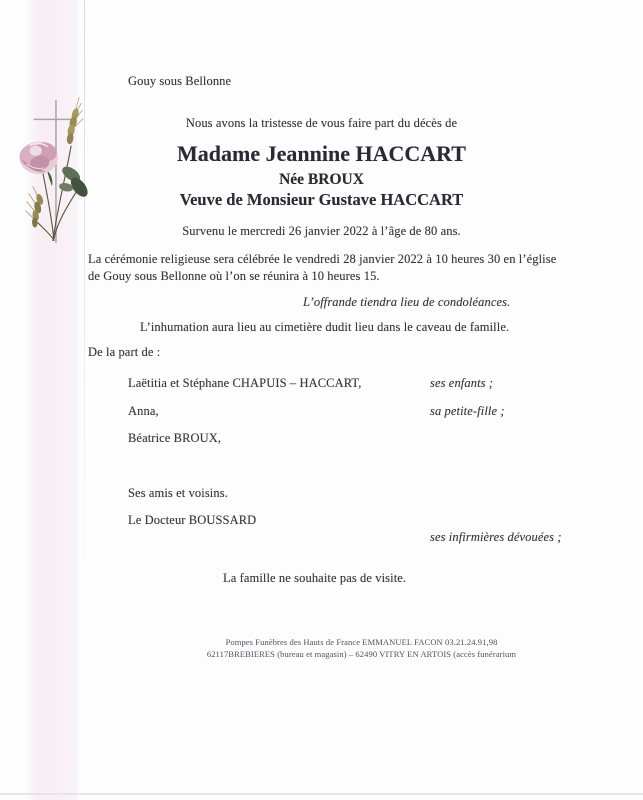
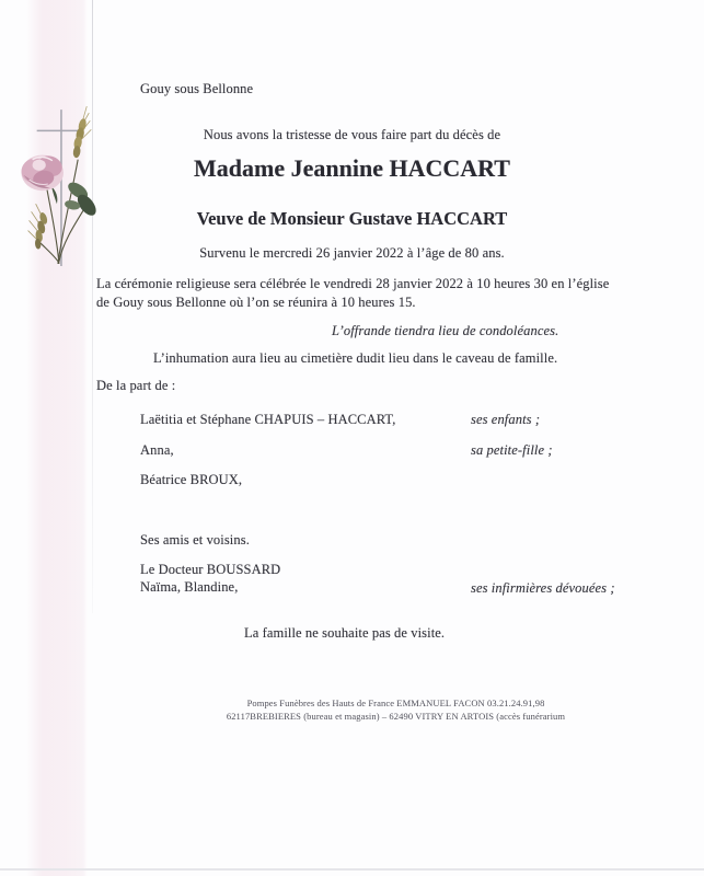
  Gouy sous Bellonne
  Nous avons la tristesse de vous faire part du décès de
  Madame Jeannine HACCART
- Née BROUX
  Veuve de Monsieur Gustave HACCART
  Survenu le mercredi 26 janvier 2022 à l’âge de 80 ans.
  La cérémonie religieuse sera célébrée le vendredi 28 janvier 2022 à 10 heures 30 en l’église
  de Gouy sous Bellonne où l’on se réunira à 10 heures 15.
  L’offrande tiendra lieu de condoléances.
  L’inhumation aura lieu au cimetière dudit lieu dans le caveau de famille.
  De la part de :
  Laëtitia et Stéphane CHAPUIS – HACCART,
  ses enfants ;
  Anna,
  sa petite-fille ;
  Béatrice BROUX,
  Ses amis et voisins.
  Le Docteur BOUSSARD
+ Naïma, Blandine,
  ses infirmières dévouées ;
  La famille ne souhaite pas de visite.
  Pompes Funèbres des Hauts de France EMMANUEL FACON 03.21.24.91,98
  62117BREBIERES (bureau et magasin) – 62490 VITRY EN ARTOIS (accès funérarium
